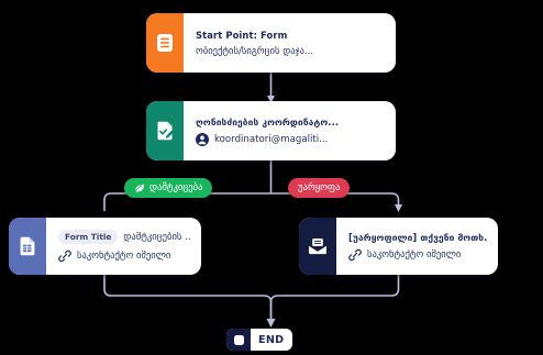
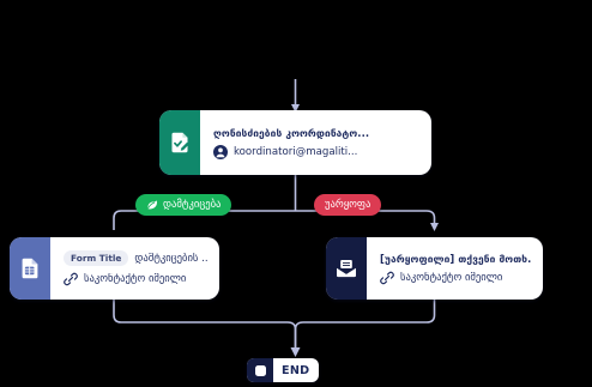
- Start Point: Form
- ობიექტის/სიგრცის დაჯა...
  ღონისძიების კოორდინატო...
  koordinatori@magaliti...
  დამტკიცება
  უარყოფა
  Form Title
  დამტკიცების ..
  საკონტაქტო იმეილი
  [უარყოფილი] თქვენი მოთხ.
  საკონტაქტო იმეილი
  END
